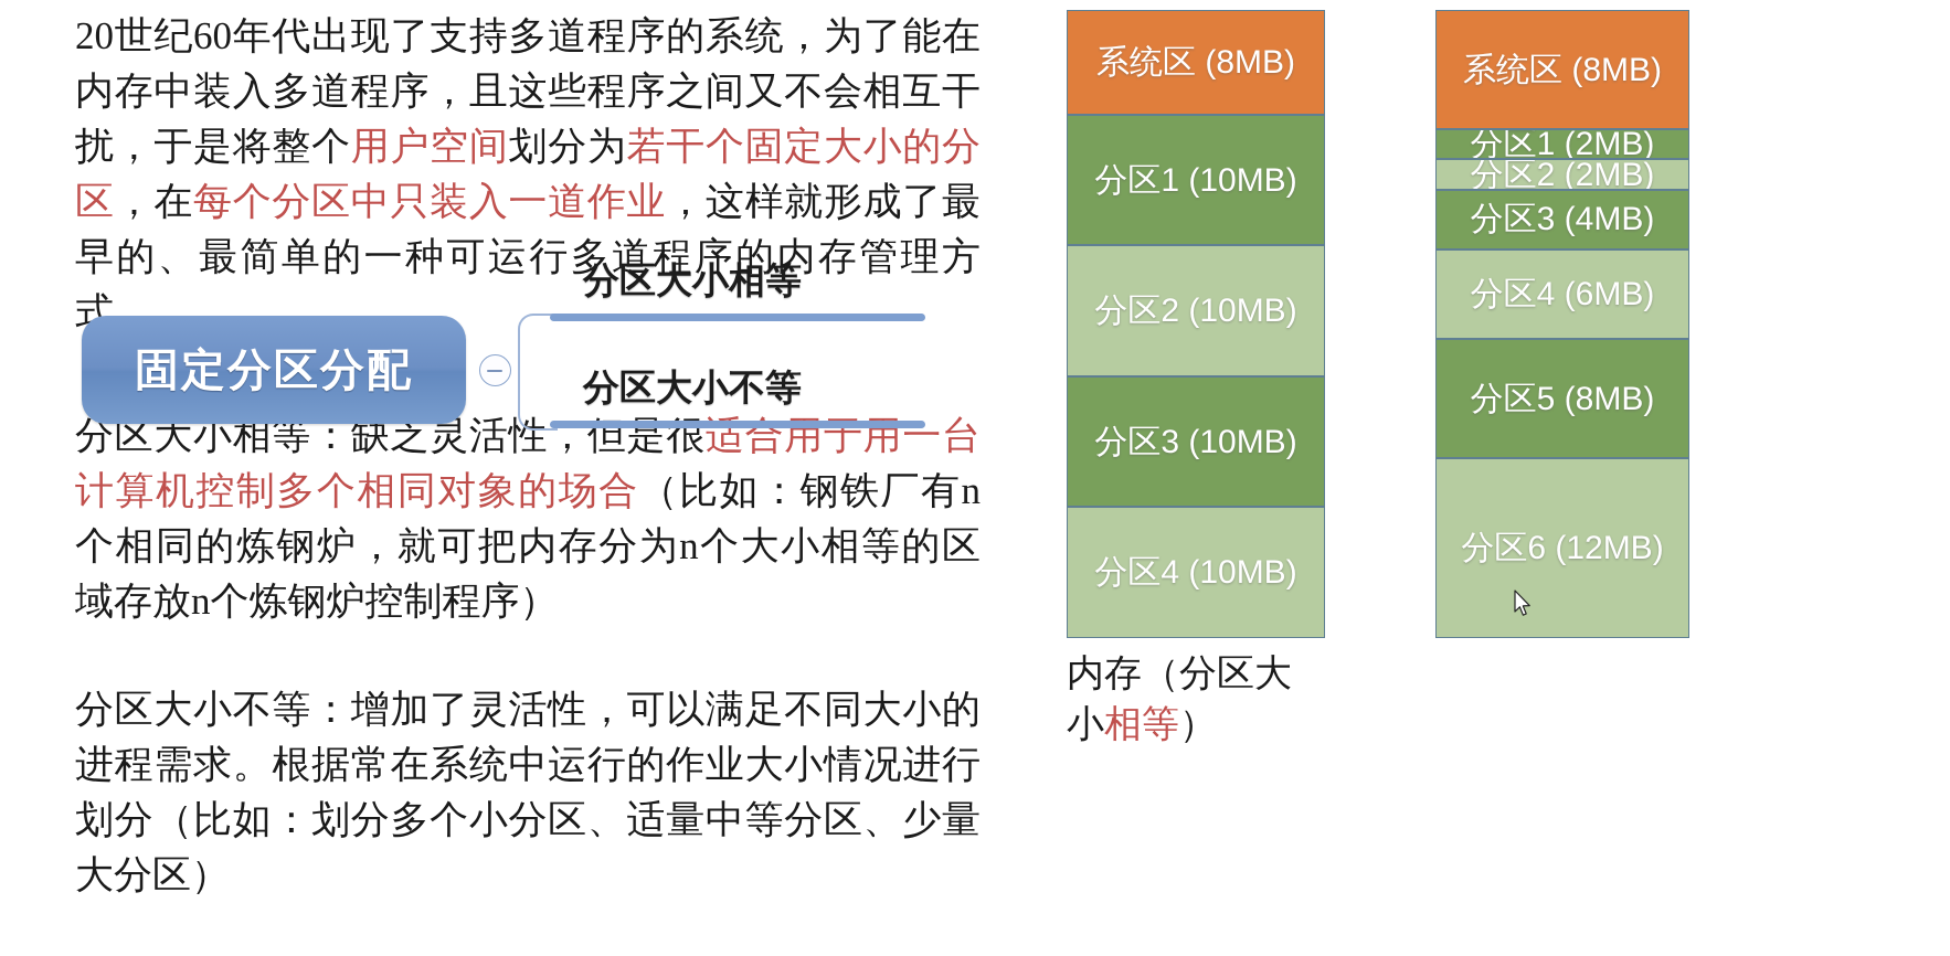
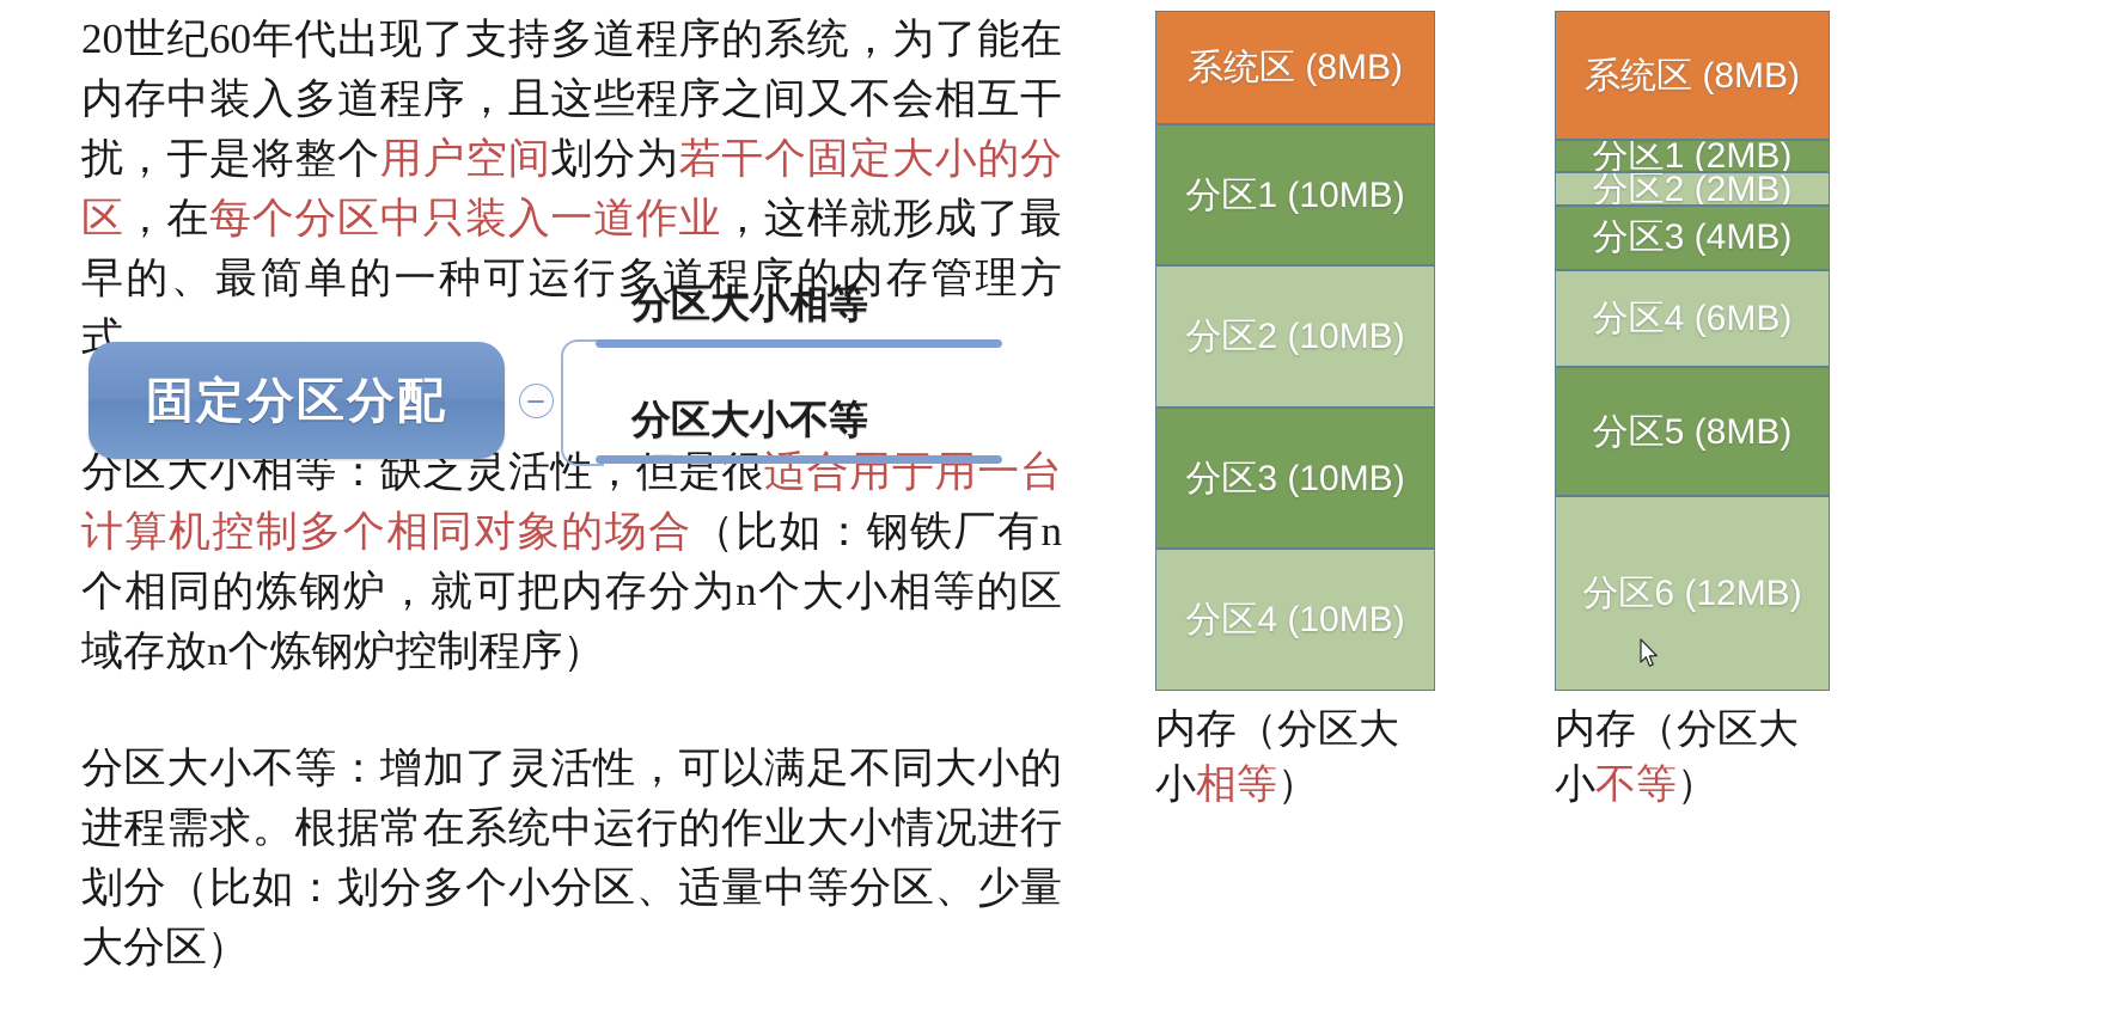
  20世纪60年代出现了支持多道程序的系统，为了能在内存中装入多道程序，且这些程序之间又不会相互干扰，于是将整个用户空间划分为若干个固定大小的分区，在每个分区中只装入一道作业，这样就形成了最早的、最简单的一种可运行多道程序的内存管理方式。
  分区大小相等：缺乏灵活性，但是很适合用于用一台计算机控制多个相同对象的场合（比如：钢铁厂有n个相同的炼钢炉，就可把内存分为n个大小相等的区域存放n个炼钢炉控制程序）
  分区大小不等：增加了灵活性，可以满足不同大小的进程需求。根据常在系统中运行的作业大小情况进行划分（比如：划分多个小分区、适量中等分区、少量大分区）
  固定分区分配
  分区大小相等
  分区大小不等
  系统区 (8MB)
  分区1 (10MB)
  分区2 (10MB)
  分区3 (10MB)
  分区4 (10MB)
  内存（分区大小相等）
  系统区 (8MB)
  分区1 (2MB)
  分区2 (2MB)
  分区3 (4MB)
  分区4 (6MB)
  分区5 (8MB)
  分区6 (12MB)
+ 内存（分区大小不等）
